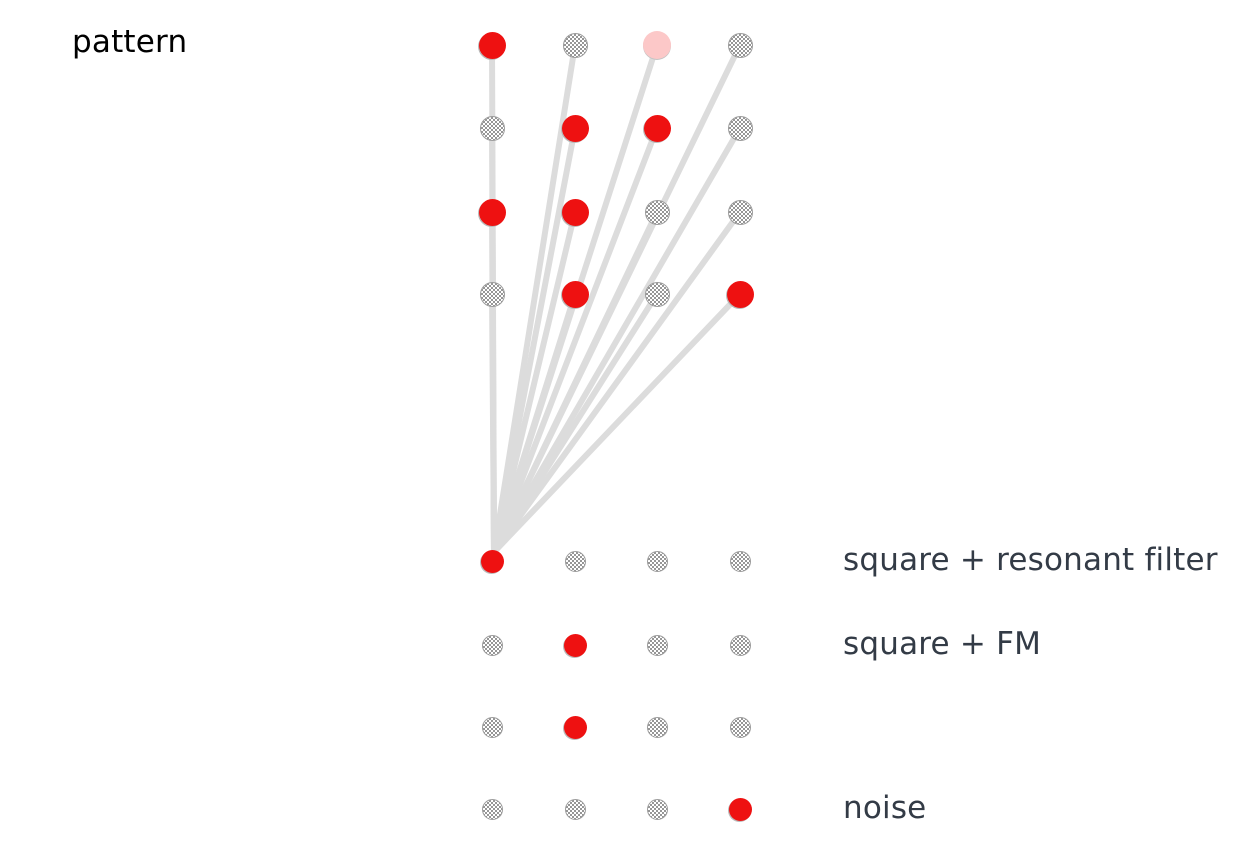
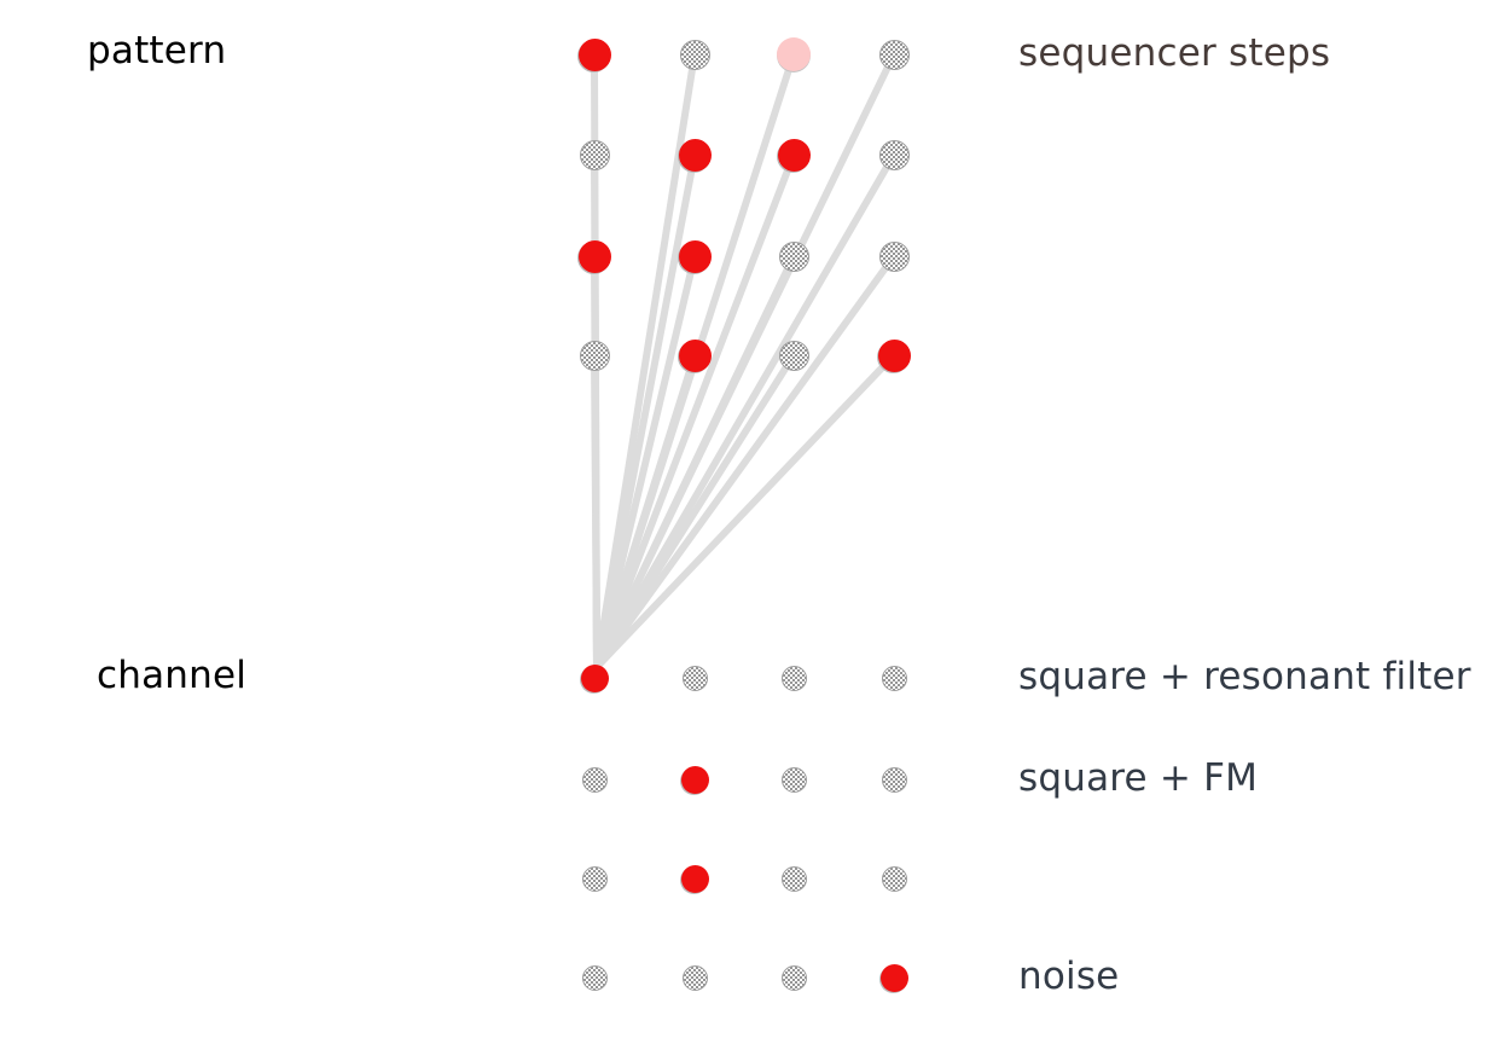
  pattern
+ channel
+ sequencer steps
  square + resonant filter
  square + FM
  noise
